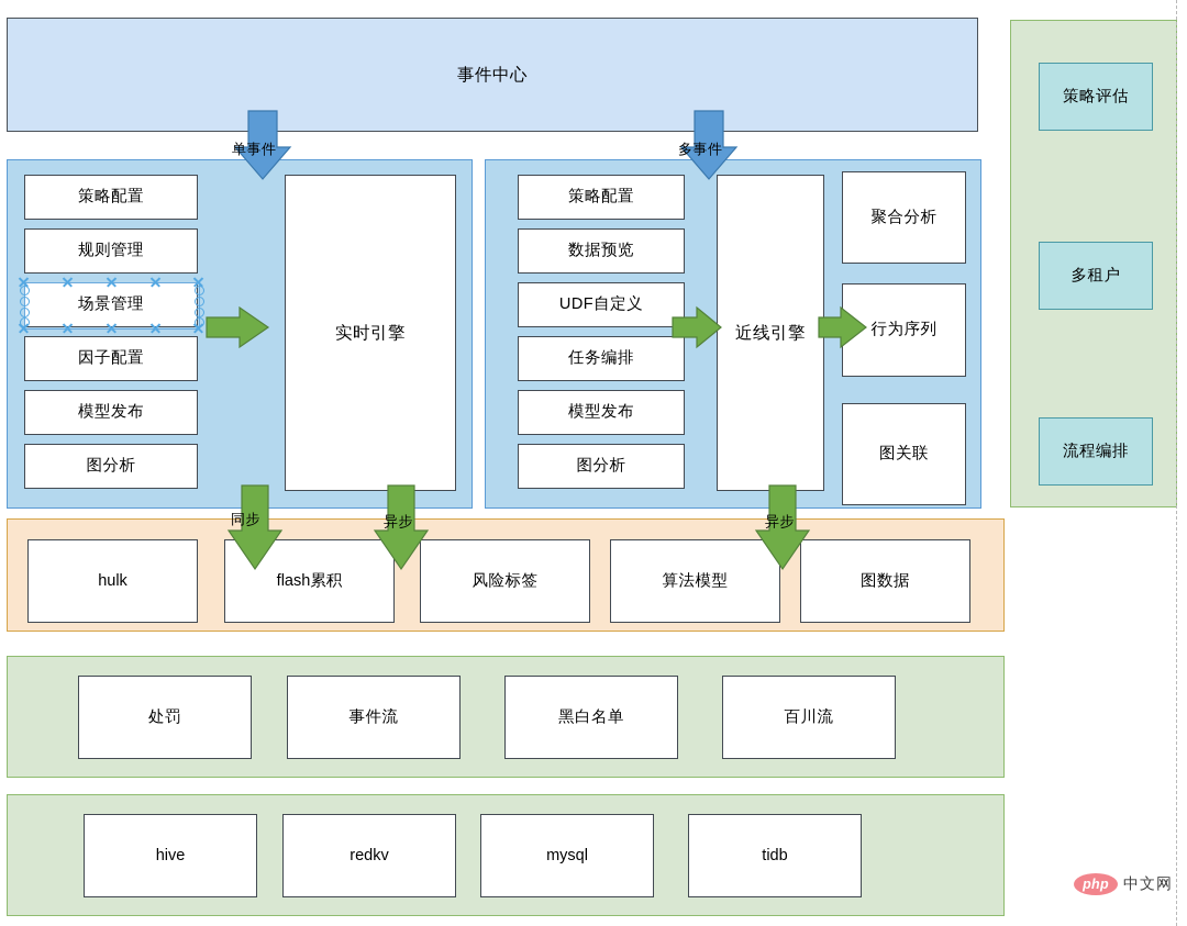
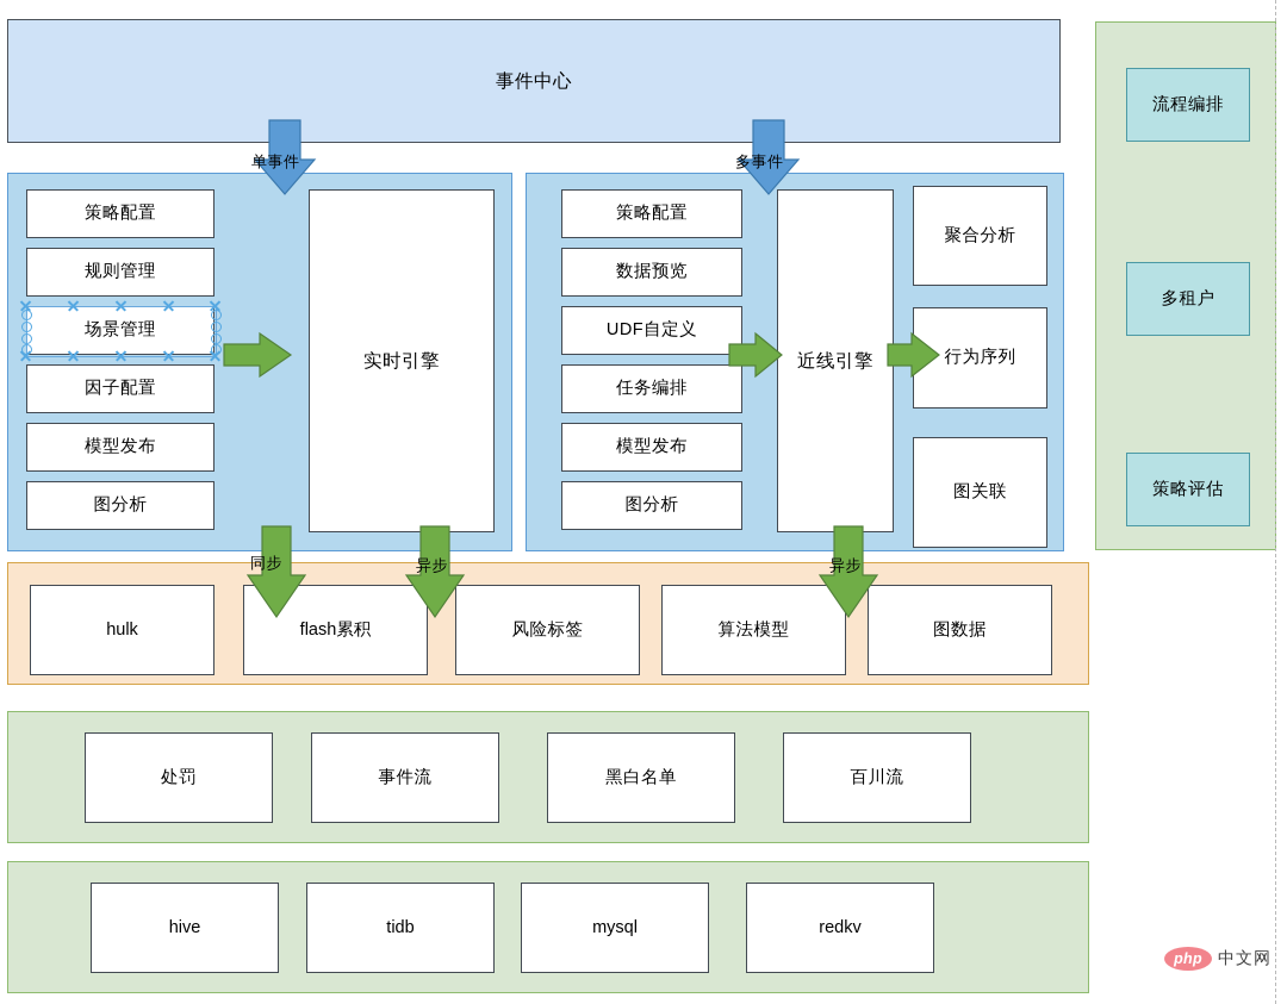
  事件中心
  策略配置
  规则管理
  场景管理
  因子配置
  模型发布
  图分析
  实时引擎
  策略配置
  数据预览
  UDF自定义
  任务编排
  模型发布
  图分析
  近线引擎
  聚合分析
  行为序列
  图关联
  hulk
  flash累积
  风险标签
  算法模型
  图数据
  处罚
  事件流
  黑白名单
  百川流
  hive
- redkv
+ tidb
  mysql
- tidb
+ redkv
- 策略评估
+ 流程编排
  多租户
- 流程编排
+ 策略评估
  单事件
  多事件
  同步
  异步
  异步
  php
  中文网
